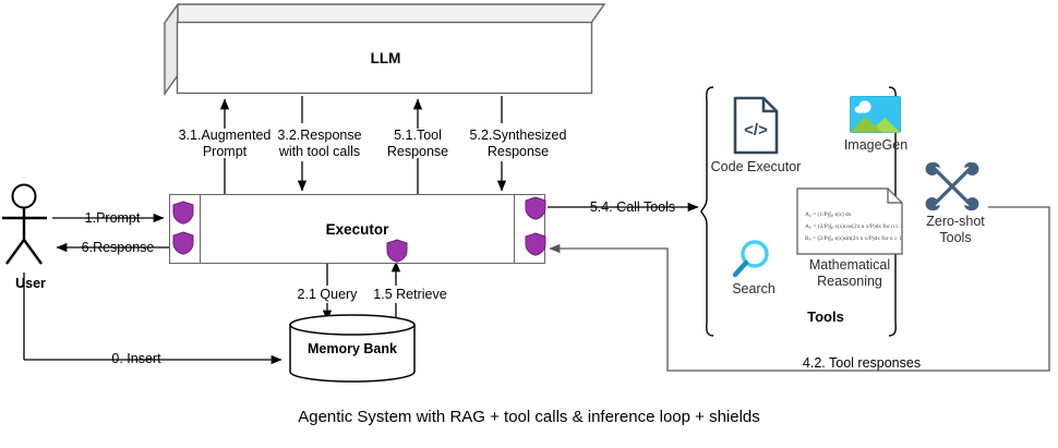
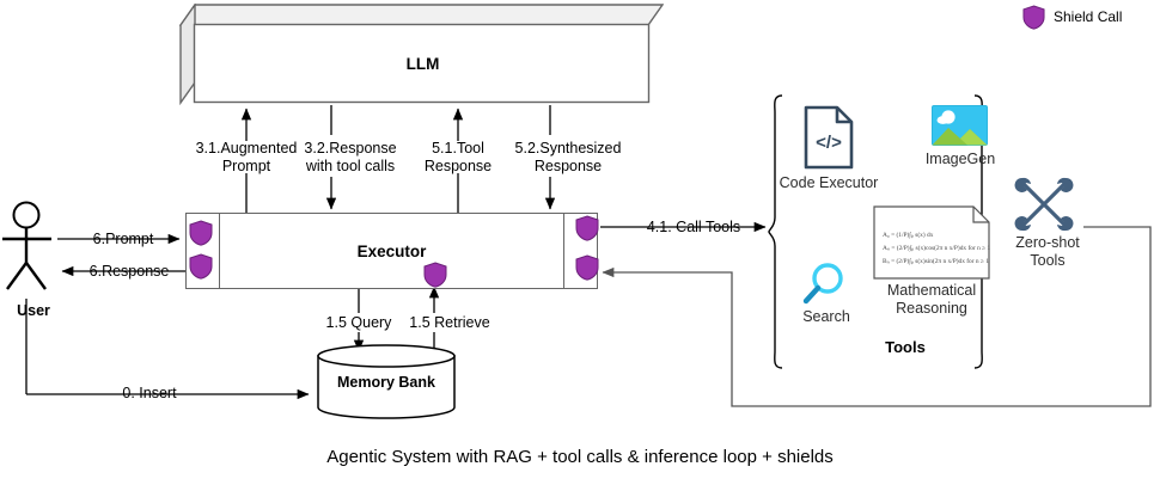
  LLM
  3.1.Augmented
  Prompt
  3.2.Response
  with tool calls
  5.1.Tool
  Response
  5.2.Synthesized
  Response
  Executor
  User
- 1.Prompt
+ 6.Prompt
  6.Response
  0. Insert
  Memory Bank
- 2.1 Query
+ 1.5 Query
  1.5 Retrieve
- 5.4. Call Tools
+ 4.1. Call Tools
- 4.2. Tool responses
  </>
  Code Executor
  ImageGen
  Search
  Mathematical
  Reasoning
  Zero-shot
  Tools
  Tools
+ Shield Call
  Agentic System with RAG + tool calls & inference loop + shields
